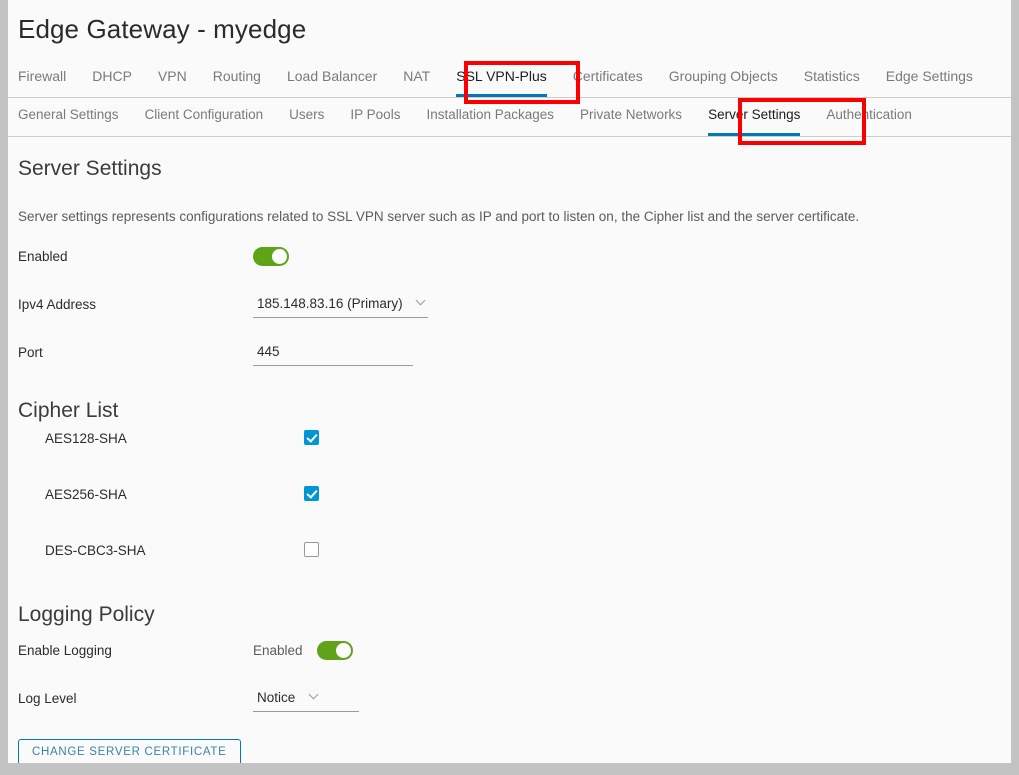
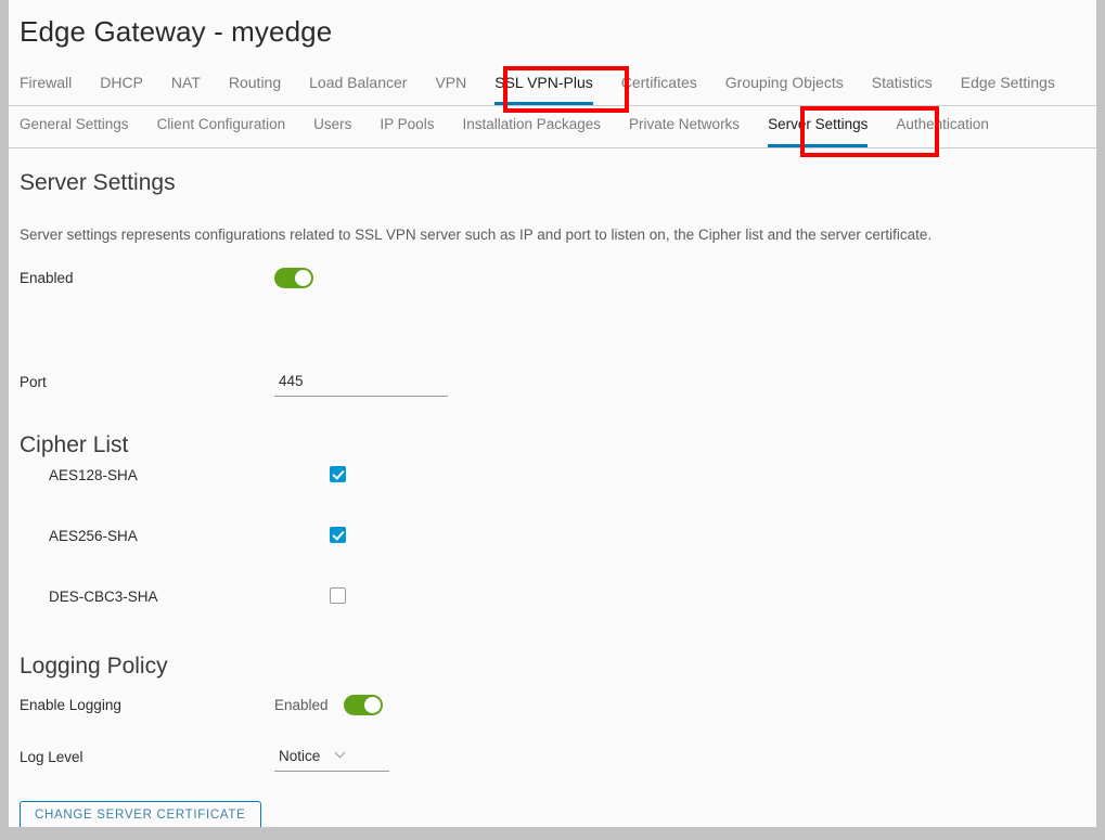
  Edge Gateway - myedge
  Firewall
  DHCP
- VPN
+ NAT
  Routing
  Load Balancer
- NAT
+ VPN
  SSL VPN-Plus
  Certificates
  Grouping Objects
  Statistics
  Edge Settings
  General Settings
  Client Configuration
  Users
  IP Pools
  Installation Packages
  Private Networks
  Server Settings
  Authentication
  Server Settings
  Server settings represents configurations related to SSL VPN server such as IP and port to listen on, the Cipher list and the server certificate.
  Enabled
- Ipv4 Address
- 185.148.83.16 (Primary)
  Port
  445
  Cipher List
  AES128-SHA
  AES256-SHA
  DES-CBC3-SHA
  Logging Policy
  Enable Logging
  Enabled
  Log Level
  Notice
  CHANGE SERVER CERTIFICATE
